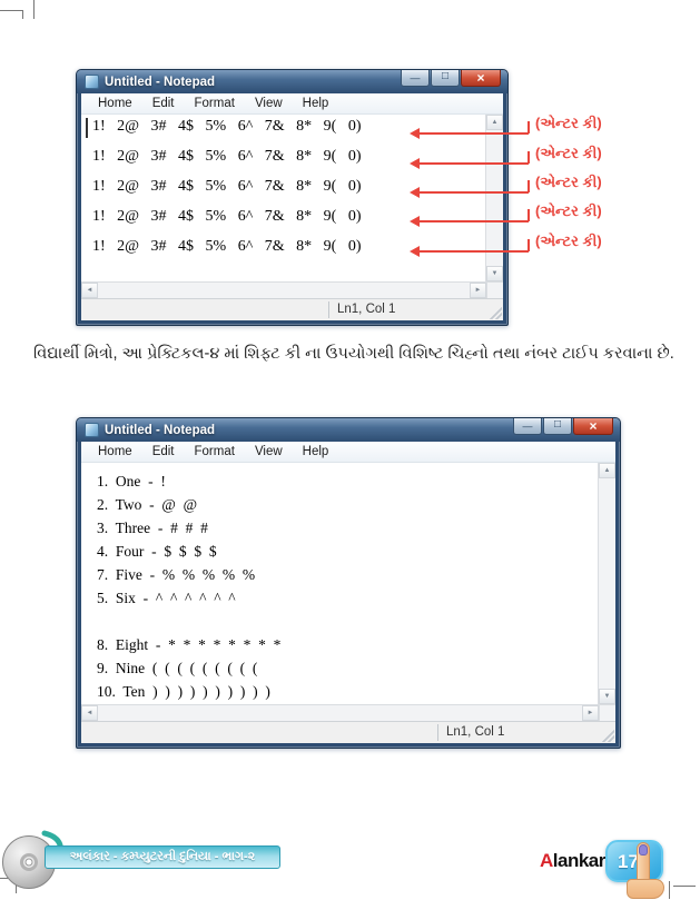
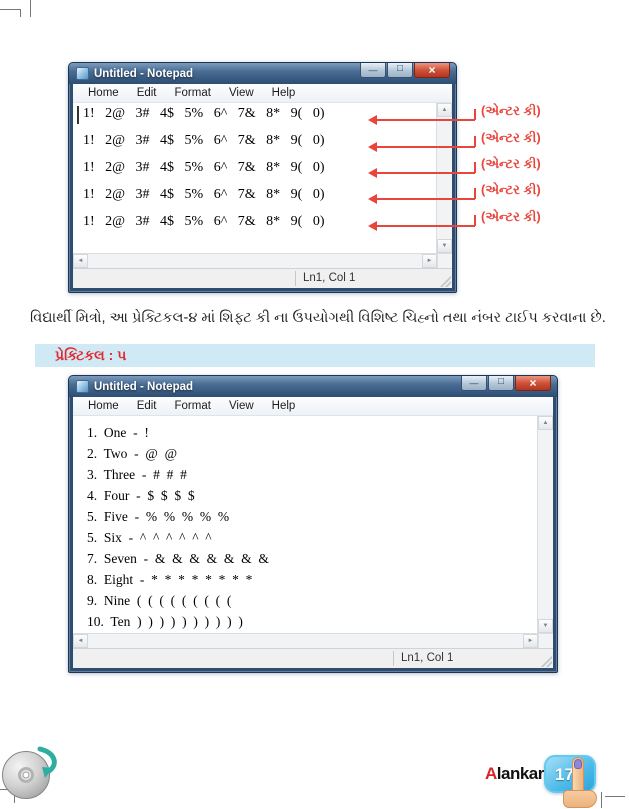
  Untitled - Notepad
  —
  □
  ×
  Home
  Edit
  Format
  View
  Help
  1! 2@ 3# 4$ 5% 6^ 7& 8* 9( 0)
  1! 2@ 3# 4$ 5% 6^ 7& 8* 9( 0)
  1! 2@ 3# 4$ 5% 6^ 7& 8* 9( 0)
  1! 2@ 3# 4$ 5% 6^ 7& 8* 9( 0)
  1! 2@ 3# 4$ 5% 6^ 7& 8* 9( 0)
  Ln1, Col 1
  (એન્ટર કી)
  (એન્ટર કી)
  (એન્ટર કી)
  (એન્ટર કી)
  (એન્ટર કી)
  વિદ્યાર્થી મિત્રો, આ પ્રેક્ટિકલ-૪ માં શિફ્ટ કી ના ઉપયોગથી વિશિષ્ટ ચિહ્નો તથા નંબર ટાઈપ કરવાના છે.
+ પ્રેક્ટિકલ : ૫
  Untitled - Notepad
  —
  □
  ×
  Home
  Edit
  Format
  View
  Help
  1. One - !
  2. Two - @ @
  3. Three - # # #
  4. Four - $ $ $ $
- 7. Five - % % % % %
+ 5. Five - % % % % %
  5. Six - ^ ^ ^ ^ ^ ^
+ 7. Seven - & & & & & & &
  8. Eight - * * * * * * * *
  9. Nine ( ( ( ( ( ( ( ( (
  10. Ten ) ) ) ) ) ) ) ) ) )
  Ln1, Col 1
- અલંકાર - કમ્પ્યુટરની દુનિયા - ભાગ-૨
  Alankar
  17
